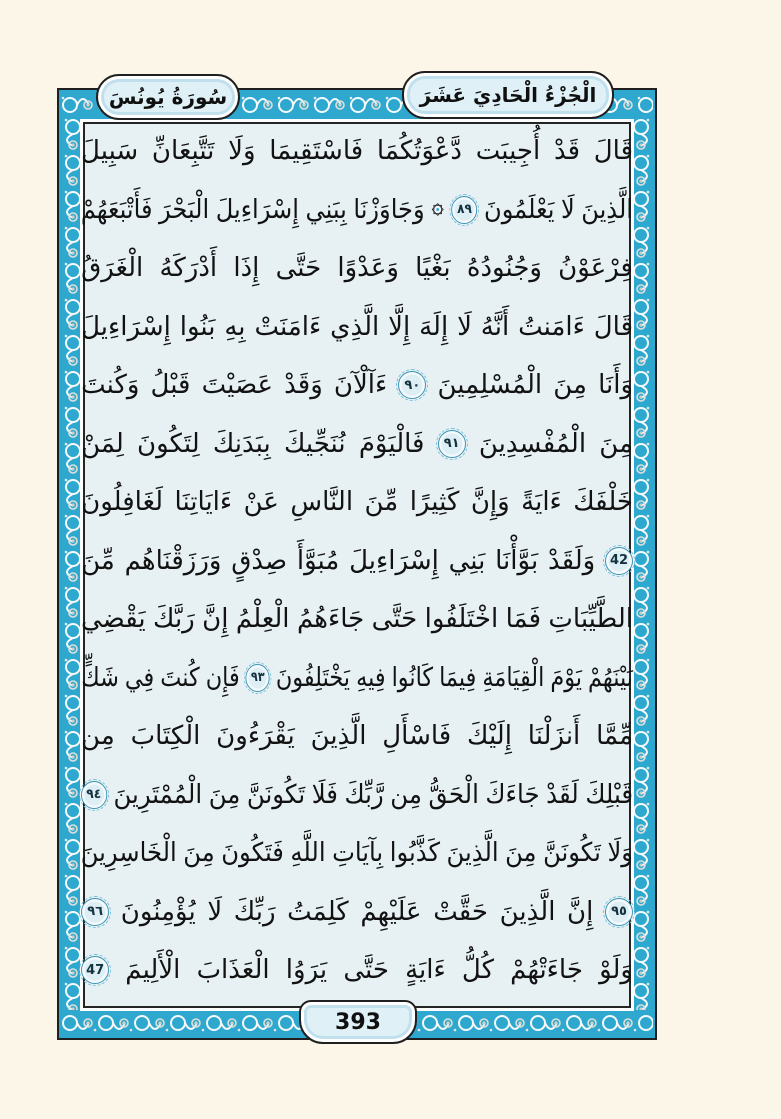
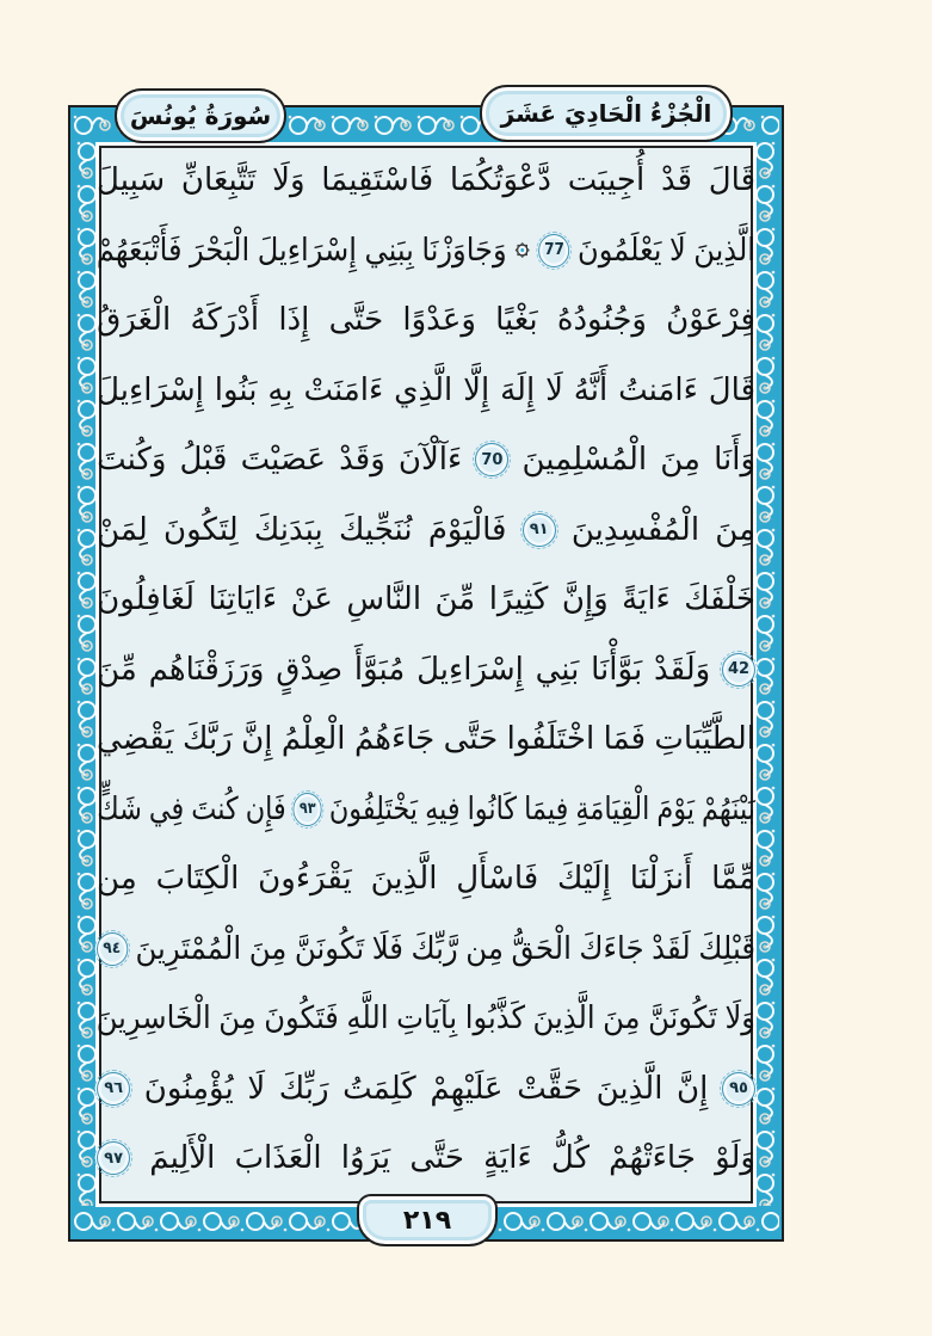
  سُورَةُ يُونُسَ
  الْجُزْءُ الْحَادِيَ عَشَرَ
  قَالَ
  قَدْ
  أُجِيبَت
  دَّعْوَتُكُمَا
  فَاسْتَقِيمَا
  وَلَا
  تَتَّبِعَانِّ
  سَبِيلَ
  الَّذِينَ
  لَا
  يَعْلَمُونَ
- ٨٩
+ 77
  وَجَاوَزْنَا
  بِبَنِي
  إِسْرَاءِيلَ
  الْبَحْرَ
  فَأَتْبَعَهُمْ
  فِرْعَوْنُ
  وَجُنُودُهُ
  بَغْيًا
  وَعَدْوًا
  حَتَّى
  إِذَا
  أَدْرَكَهُ
  الْغَرَقُ
  قَالَ
  ءَامَنتُ
  أَنَّهُ
  لَا
  إِلَهَ
  إِلَّا
  الَّذِي
  ءَامَنَتْ
  بِهِ
  بَنُوا
  إِسْرَاءِيلَ
  وَأَنَا
  مِنَ
  الْمُسْلِمِينَ
- ٩٠
+ 70
  ءَآلْآنَ
  وَقَدْ
  عَصَيْتَ
  قَبْلُ
  وَكُنتَ
  مِنَ
  الْمُفْسِدِينَ
  ٩١
  فَالْيَوْمَ
  نُنَجِّيكَ
  بِبَدَنِكَ
  لِتَكُونَ
  لِمَنْ
  خَلْفَكَ
  ءَايَةً
  وَإِنَّ
  كَثِيرًا
  مِّنَ
  النَّاسِ
  عَنْ
  ءَايَاتِنَا
  لَغَافِلُونَ
  42
  وَلَقَدْ
  بَوَّأْنَا
  بَنِي
  إِسْرَاءِيلَ
  مُبَوَّأَ
  صِدْقٍ
  وَرَزَقْنَاهُم
  مِّنَ
  الطَّيِّبَاتِ
  فَمَا
  اخْتَلَفُوا
  حَتَّى
  جَاءَهُمُ
  الْعِلْمُ
  إِنَّ
  رَبَّكَ
  يَقْضِي
  بَيْنَهُمْ
  يَوْمَ
  الْقِيَامَةِ
  فِيمَا
  كَانُوا
  فِيهِ
  يَخْتَلِفُونَ
  ٩٣
  فَإِن
  كُنتَ
  فِي
  شَكٍّ
  مِّمَّا
  أَنزَلْنَا
  إِلَيْكَ
  فَاسْأَلِ
  الَّذِينَ
  يَقْرَءُونَ
  الْكِتَابَ
  مِن
  قَبْلِكَ
  لَقَدْ
  جَاءَكَ
  الْحَقُّ
  مِن
  رَّبِّكَ
  فَلَا
  تَكُونَنَّ
  مِنَ
  الْمُمْتَرِينَ
  ٩٤
  وَلَا
  تَكُونَنَّ
  مِنَ
  الَّذِينَ
  كَذَّبُوا
  بِآيَاتِ
  اللَّهِ
  فَتَكُونَ
  مِنَ
  الْخَاسِرِينَ
  ٩٥
  إِنَّ
  الَّذِينَ
  حَقَّتْ
  عَلَيْهِمْ
  كَلِمَتُ
  رَبِّكَ
  لَا
  يُؤْمِنُونَ
  ٩٦
  وَلَوْ
  جَاءَتْهُمْ
  كُلُّ
  ءَايَةٍ
  حَتَّى
  يَرَوُا
  الْعَذَابَ
  الْأَلِيمَ
- 47
+ ٩٧
- 393
+ ٢١٩
